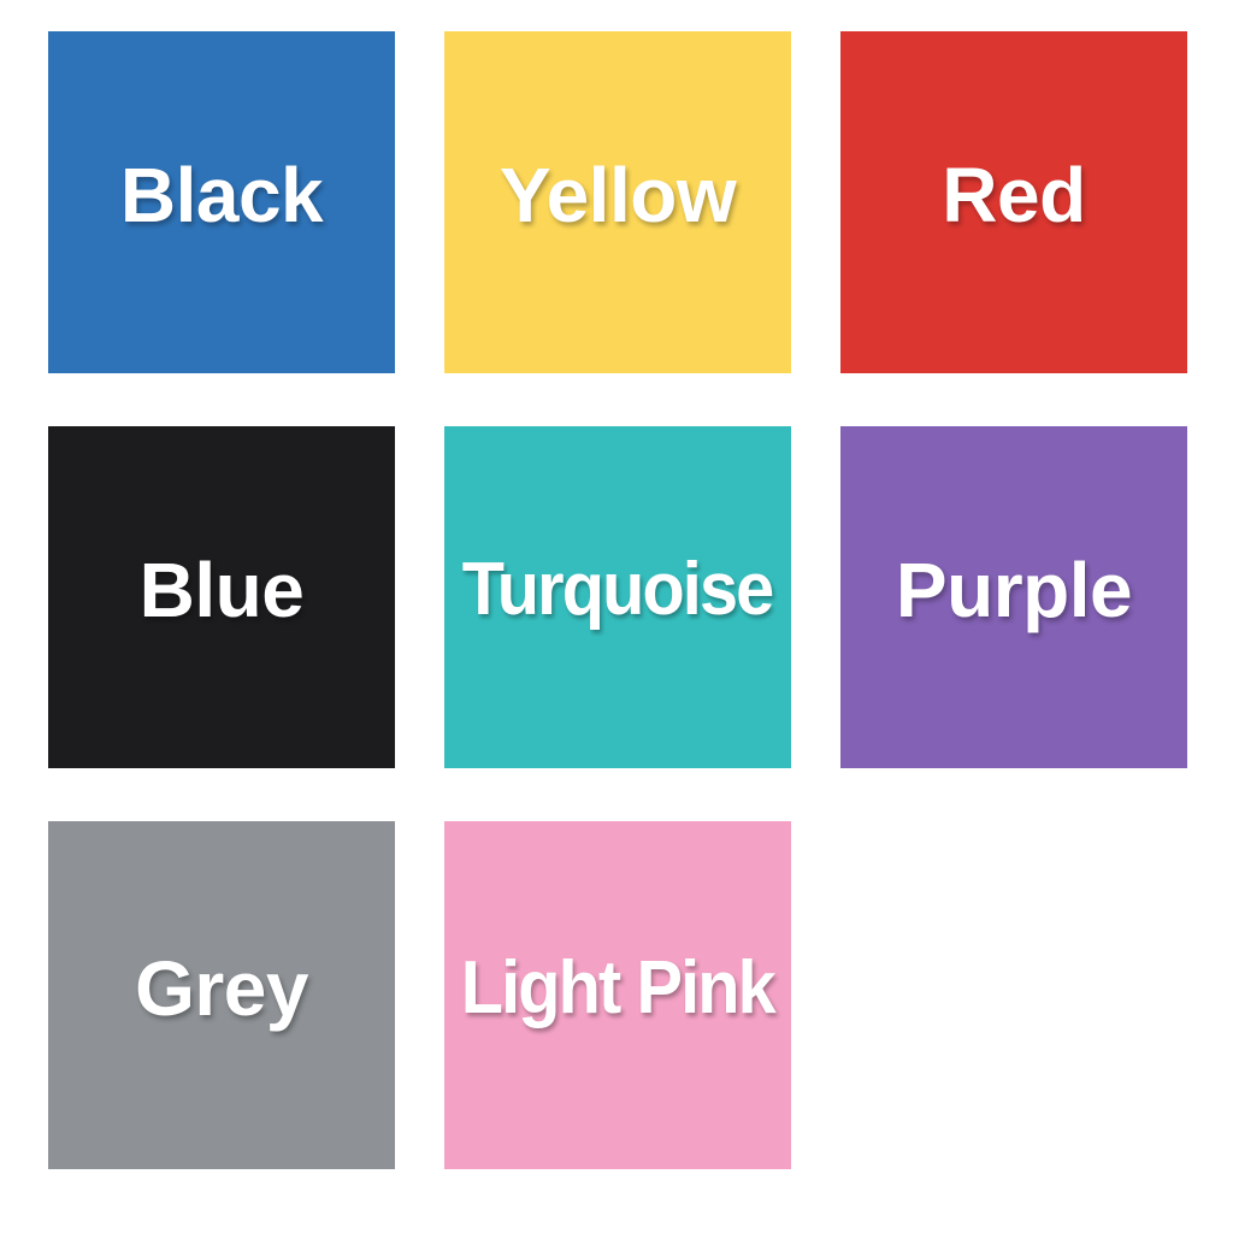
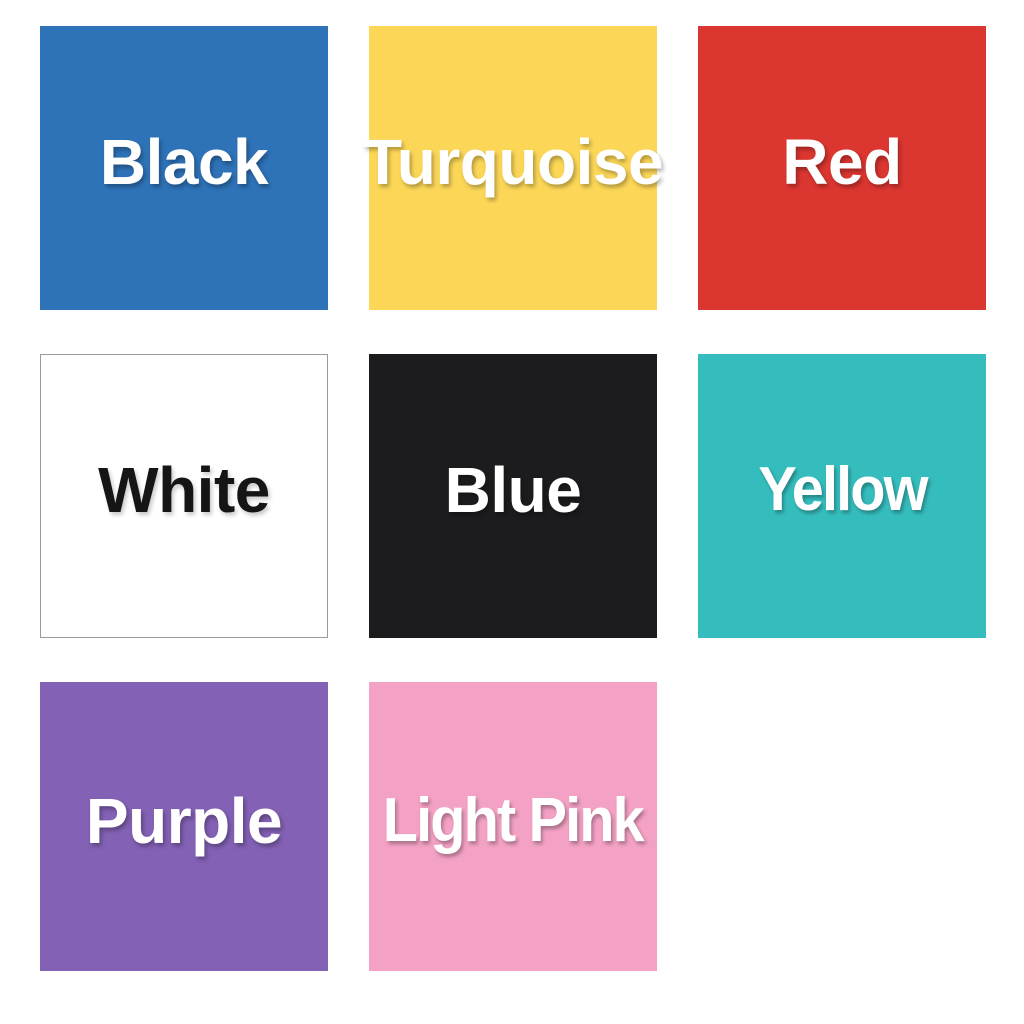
  Black
- Yellow
+ Turquoise
  Red
+ White
  Blue
- Turquoise
+ Yellow
  Purple
- Grey
  Light Pink
